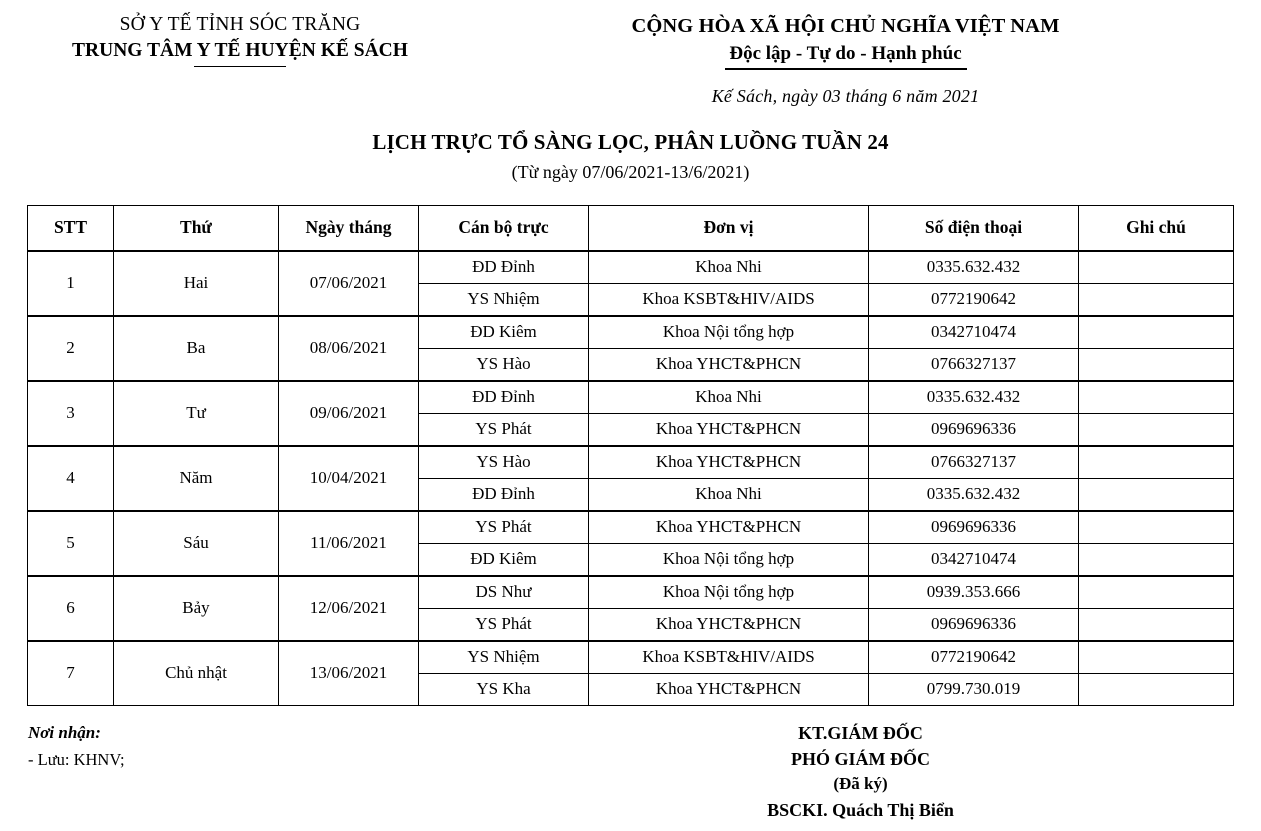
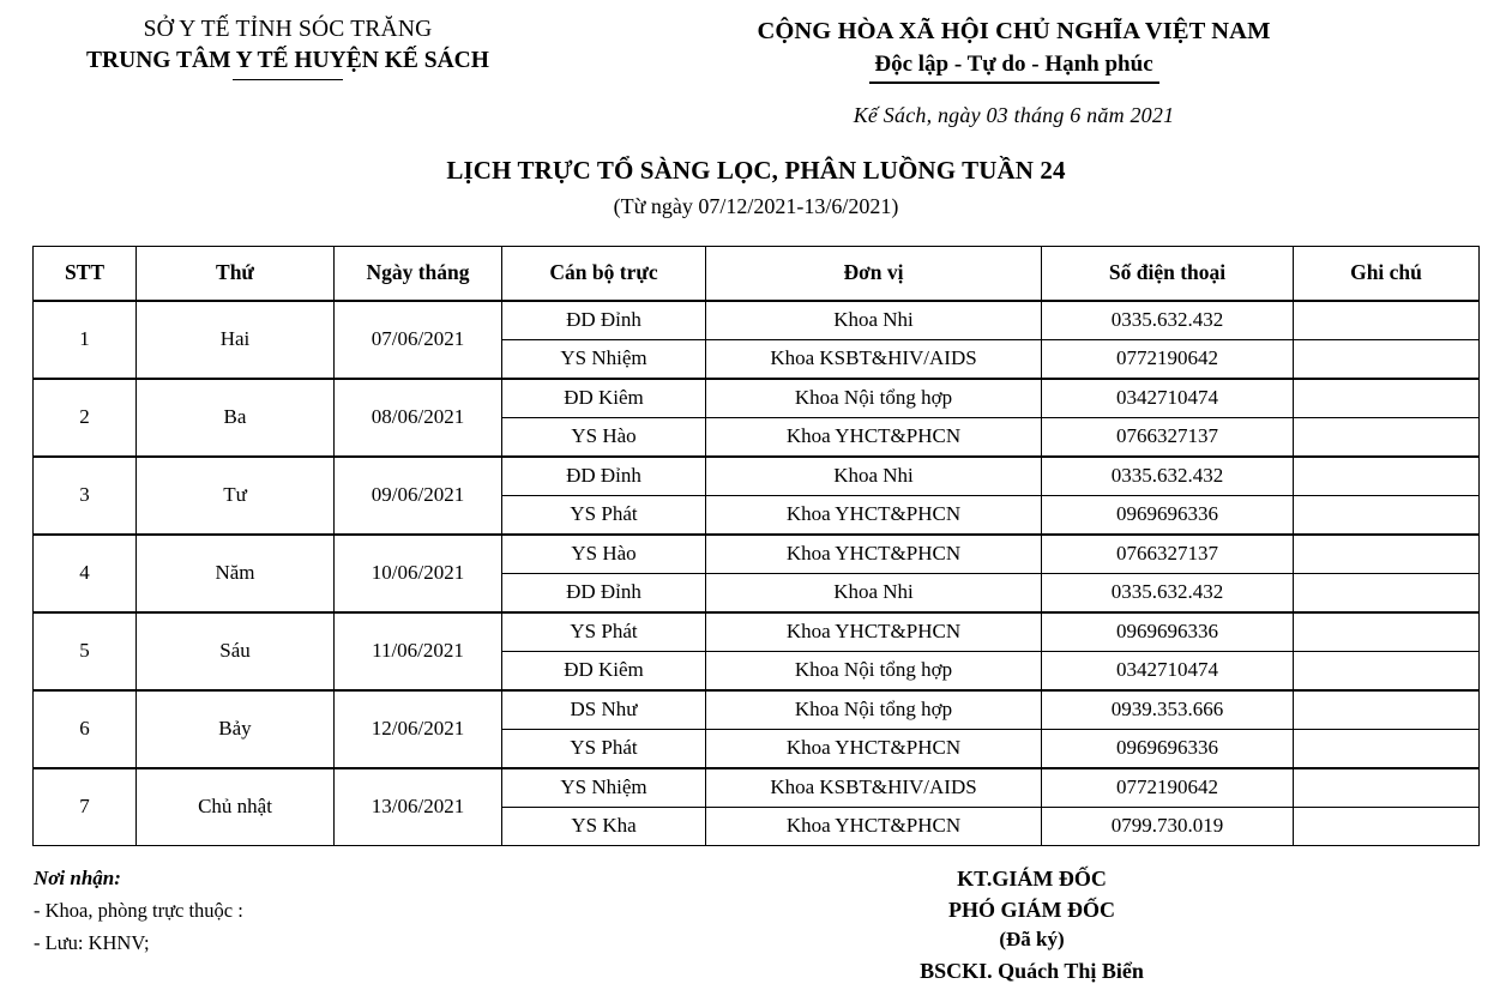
  SỞ Y TẾ TỈNH SÓC TRĂNG
  TRUNG TÂM Y TẾ HUYỆN KẾ SÁCH
  CỘNG HÒA XÃ HỘI CHỦ NGHĨA VIỆT NAM
  Độc lập - Tự do - Hạnh phúc
  Kế Sách, ngày 03 tháng 6 năm 2021
  LỊCH TRỰC TỔ SÀNG LỌC, PHÂN LUỒNG TUẦN 24
- (Từ ngày 07/06/2021-13/6/2021)
+ (Từ ngày 07/12/2021-13/6/2021)
  STT	Thứ	Ngày tháng	Cán bộ trực	Đơn vị	Số điện thoại	Ghi chú
  1	Hai	07/06/2021	ĐD Đỉnh	Khoa Nhi	0335.632.432
  YS Nhiệm	Khoa KSBT&HIV/AIDS	0772190642
  2	Ba	08/06/2021	ĐD Kiêm	Khoa Nội tổng hợp	0342710474
  YS Hào	Khoa YHCT&PHCN	0766327137
  3	Tư	09/06/2021	ĐD Đỉnh	Khoa Nhi	0335.632.432
  YS Phát	Khoa YHCT&PHCN	0969696336
- 4	Năm	10/04/2021	YS Hào	Khoa YHCT&PHCN	0766327137
+ 4	Năm	10/06/2021	YS Hào	Khoa YHCT&PHCN	0766327137
  ĐD Đỉnh	Khoa Nhi	0335.632.432
  5	Sáu	11/06/2021	YS Phát	Khoa YHCT&PHCN	0969696336
  ĐD Kiêm	Khoa Nội tổng hợp	0342710474
  6	Bảy	12/06/2021	DS Như	Khoa Nội tổng hợp	0939.353.666
  YS Phát	Khoa YHCT&PHCN	0969696336
  7	Chủ nhật	13/06/2021	YS Nhiệm	Khoa KSBT&HIV/AIDS	0772190642
  YS Kha	Khoa YHCT&PHCN	0799.730.019
  Nơi nhận:
+ - Khoa, phòng trực thuộc :
  - Lưu: KHNV;
  KT.GIÁM ĐỐC
  PHÓ GIÁM ĐỐC
  (Đã ký)
  BSCKI. Quách Thị Biển
